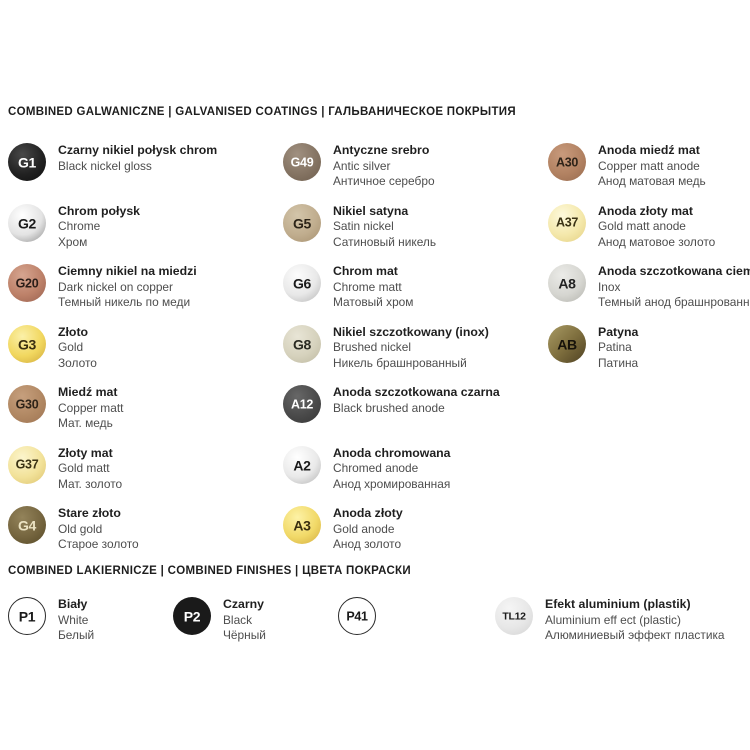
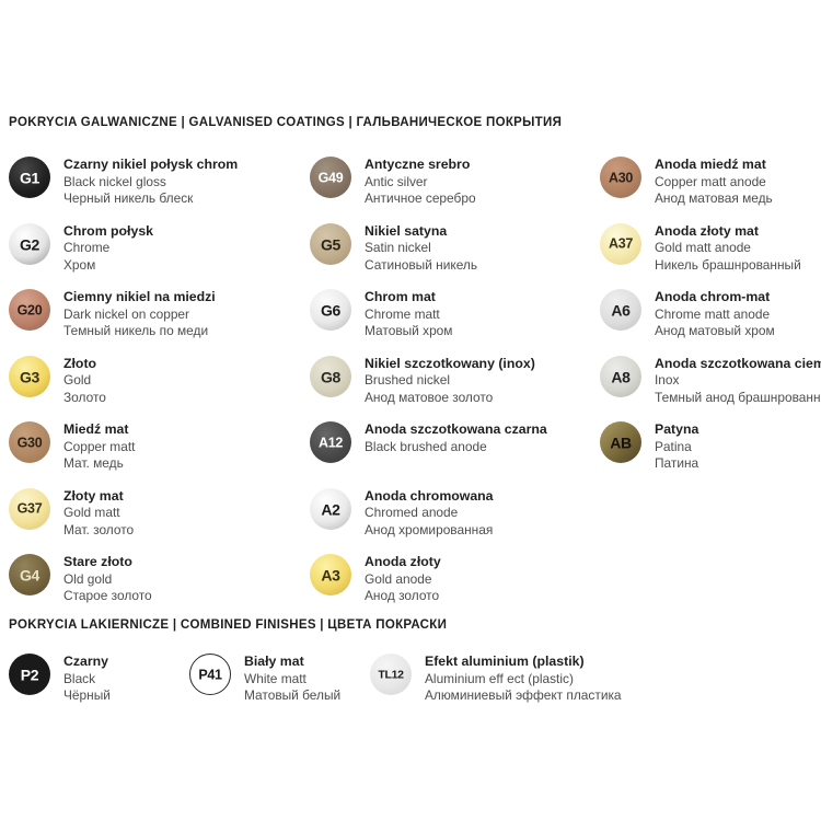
- COMBINED GALWANICZNE | GALVANISED COATINGS | ГАЛЬВАНИЧЕСКОЕ ПОКРЫТИЯ
+ POKRYCIA GALWANICZNE | GALVANISED COATINGS | ГАЛЬВАНИЧЕСКОЕ ПОКРЫТИЯ
  G1
  Czarny nikiel połysk chrom
  Black nickel gloss
+ Черный никель блеск
  G2
  Chrom połysk
  Chrome
  Хром
  G20
  Ciemny nikiel na miedzi
  Dark nickel on copper
  Темный никель по меди
  G3
  Złoto
  Gold
  Золото
  G30
  Miedź mat
  Copper matt
  Мат. медь
  G37
  Złoty mat
  Gold matt
  Мат. золото
  G4
  Stare złoto
  Old gold
  Старое золото
  G49
  Antyczne srebro
  Antic silver
  Античное серебро
  G5
  Nikiel satyna
  Satin nickel
  Сатиновый никель
  G6
  Chrom mat
  Chrome matt
  Матовый хром
  G8
  Nikiel szczotkowany (inox)
  Brushed nickel
- Никель брашнрованный
+ Анод матовое золото
  A12
  Anoda szczotkowana czarna
  Black brushed anode
  A2
  Anoda chromowana
  Chromed anode
  Анод хромированная
  A3
  Anoda złoty
  Gold anode
  Анод золото
  A30
  Anoda miedź mat
  Copper matt anode
  Анод матовая медь
  A37
  Anoda złoty mat
  Gold matt anode
- Анод матовое золото
+ Никель брашнрованный
+ A6
+ Anoda chrom-mat
+ Chrome matt anode
+ Анод матовый хром
  A8
  Anoda szczotkowana ciem
  Inox
  Темный анод брашнрованн
  AB
  Patyna
  Patina
  Патина
- COMBINED LAKIERNICZE | COMBINED FINISHES | ЦВЕТА ПОКРАСКИ
+ POKRYCIA LAKIERNICZE | COMBINED FINISHES | ЦВЕТА ПОКРАСКИ
- P1
- Biały
- White
- Белый
  P2
  Czarny
  Black
  Чёрный
  P41
+ Biały mat
+ White matt
+ Матовый белый
  TL12
  Efekt aluminium (plastik)
  Aluminium eff ect (plastic)
  Алюминиевый эффект пластика
